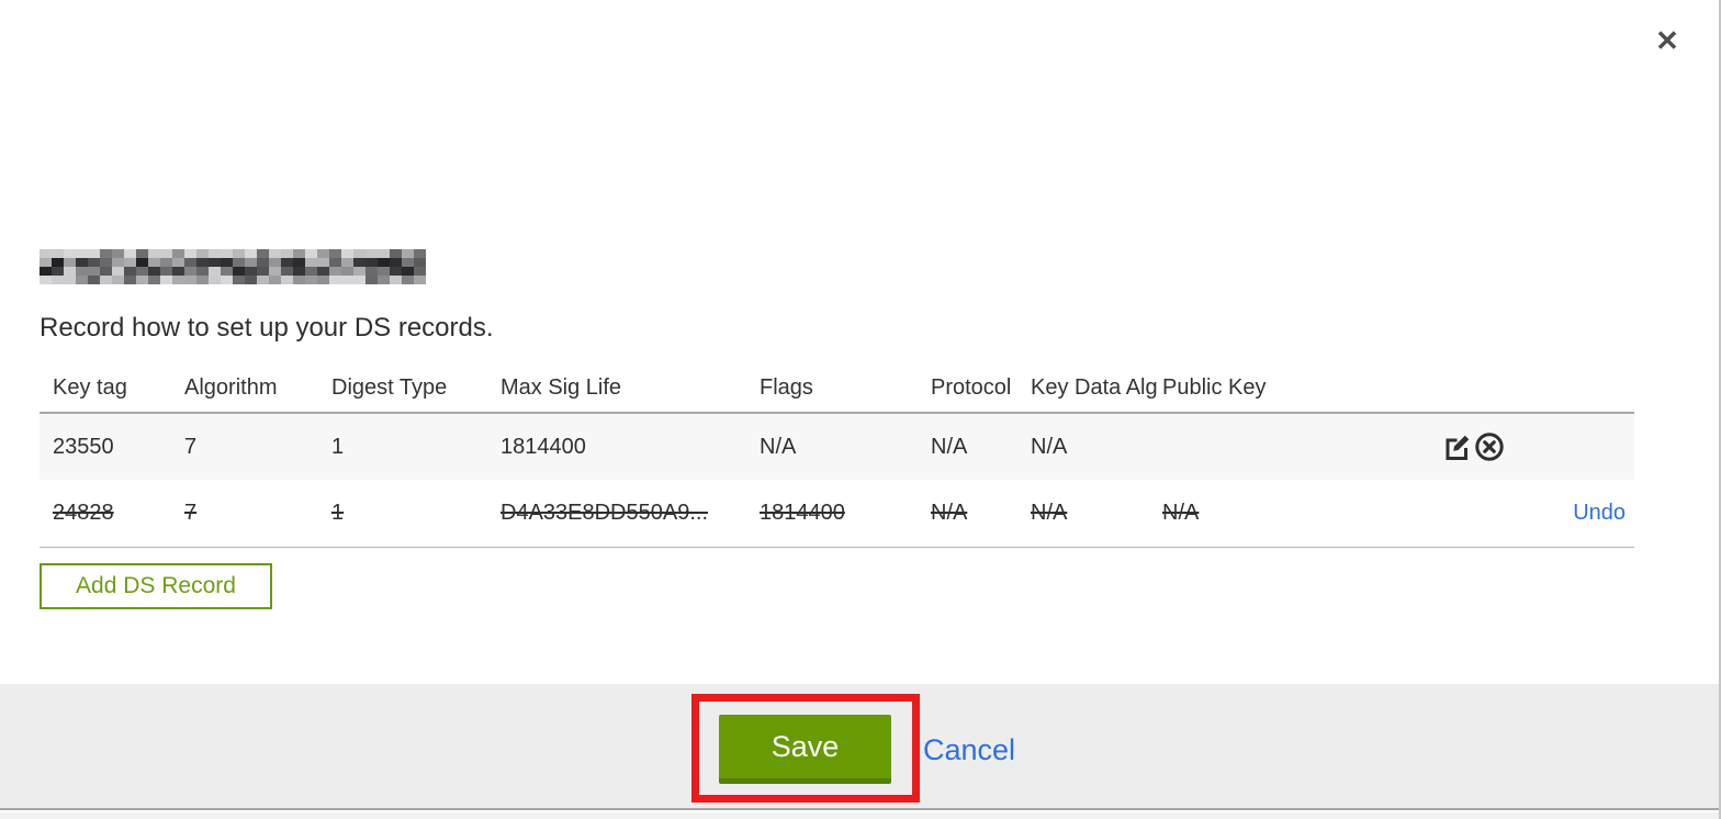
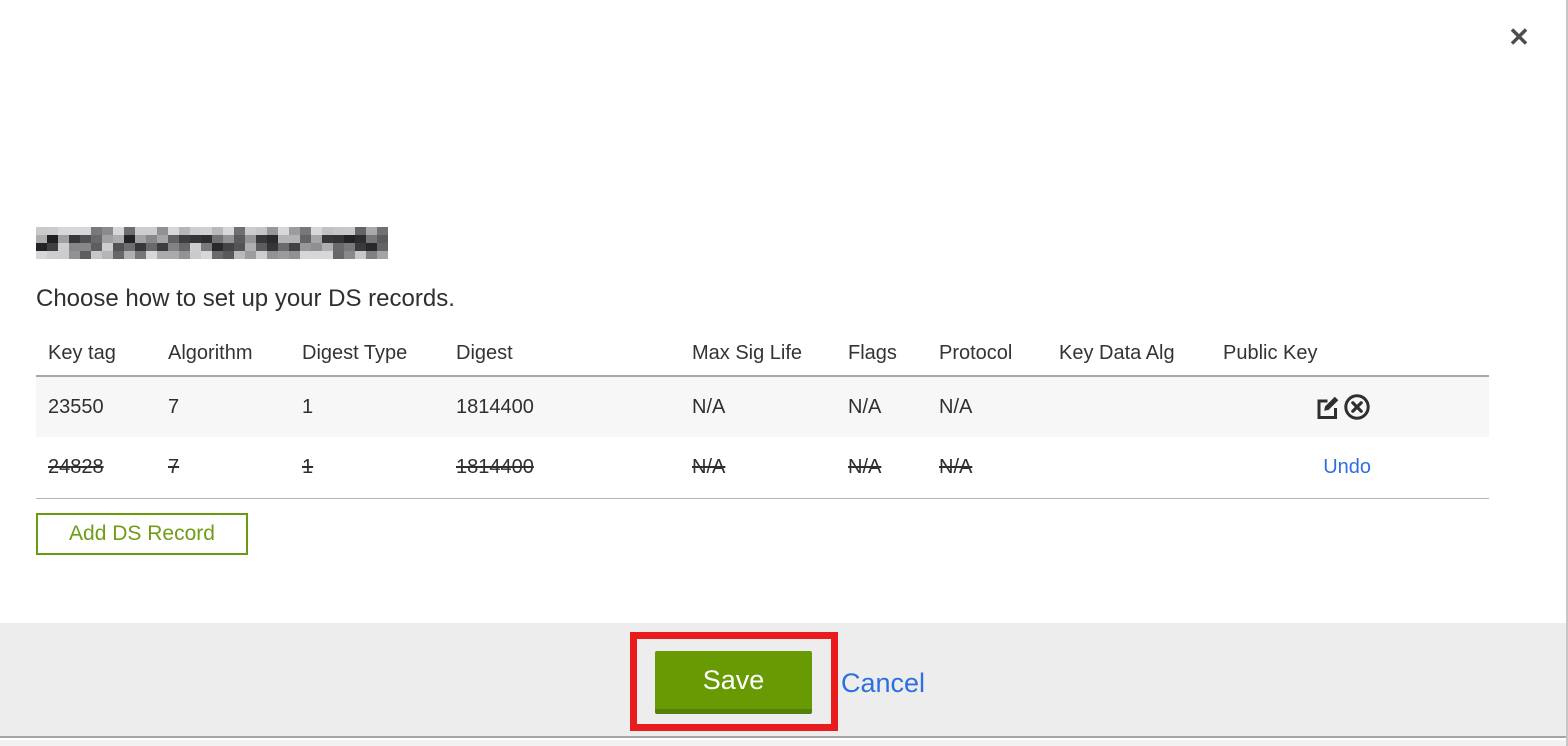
  ✕
- Record how to set up your DS records.
+ Choose how to set up your DS records.
  Key tag
  Algorithm
  Digest Type
+ Digest
  Max Sig Life
  Flags
  Protocol
  Key Data Alg
  Public Key
  23550
  7
  1
  1814400
  N/A
  N/A
  N/A
  24828
  7
  1
- D4A33E8DD550A9...
  1814400
  N/A
  N/A
  N/A
  Undo
  Add DS Record
  Save
  Cancel
